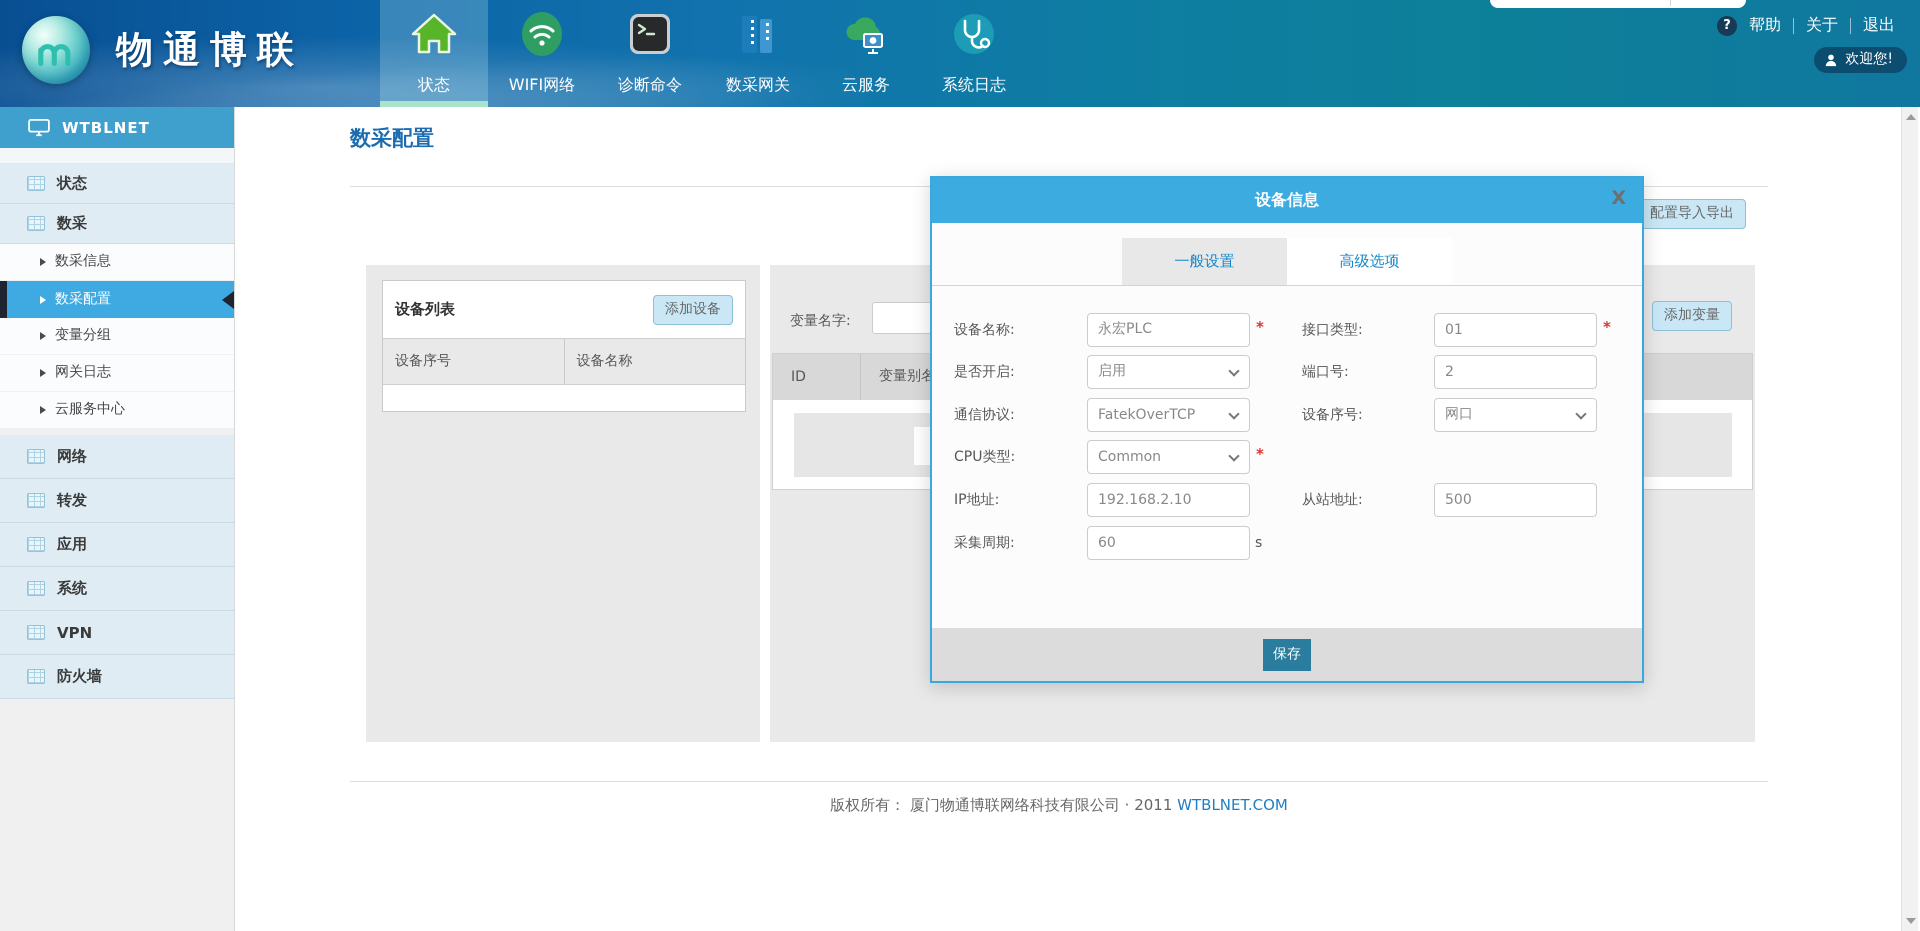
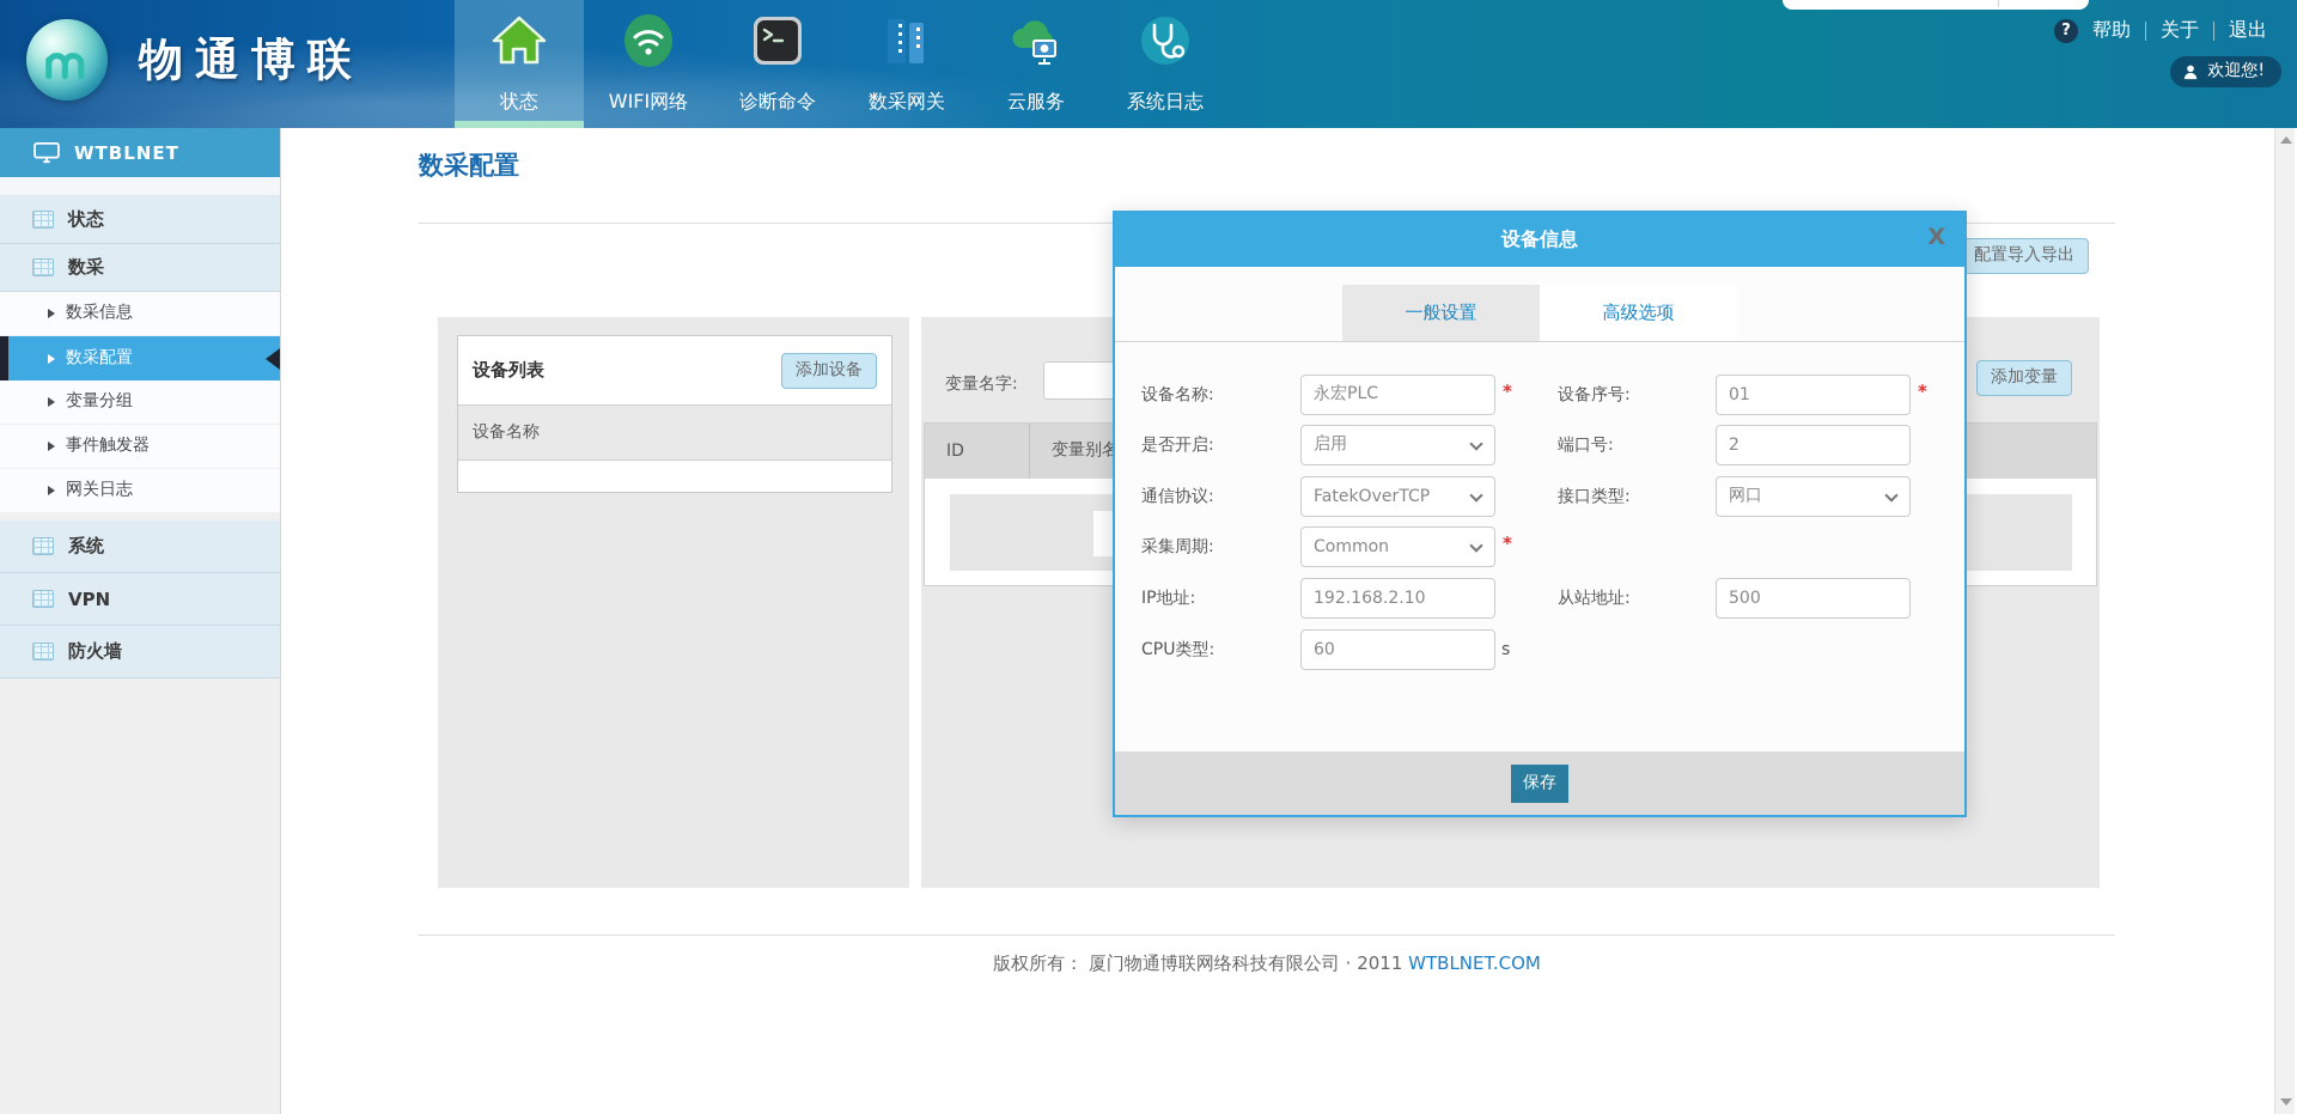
  物通博联
  状态
  WIFI网络
  诊断命令
  数采网关
  云服务
  系统日志
  ?
  帮助
  关于
  退出
  欢迎您!
  WTBLNET
  状态
  数采
  数采信息
  数采配置
  变量分组
+ 事件触发器
  网关日志
- 云服务中心
- 网络
- 转发
- 应用
  系统
  VPN
  防火墙
  数采配置
  配置导入导出
  设备列表
  添加设备
- 设备序号
  设备名称
  变量名字:
  添加变量
  ID
  变量别名
  版权所有： 厦门物通博联网络科技有限公司 · 2011 WTBLNET.COM
  设备信息
  X
  一般设置
  高级选项
  设备名称:
  永宏PLC
  *
- 接口类型:
+ 设备序号:
  01
  *
  是否开启:
  启用
  端口号:
  2
  通信协议:
  FatekOverTCP
- 设备序号:
+ 接口类型:
  网口
- CPU类型:
+ 采集周期:
  Common
  *
  IP地址:
  192.168.2.10
  从站地址:
  500
- 采集周期:
+ CPU类型:
  60
  s
  保存
